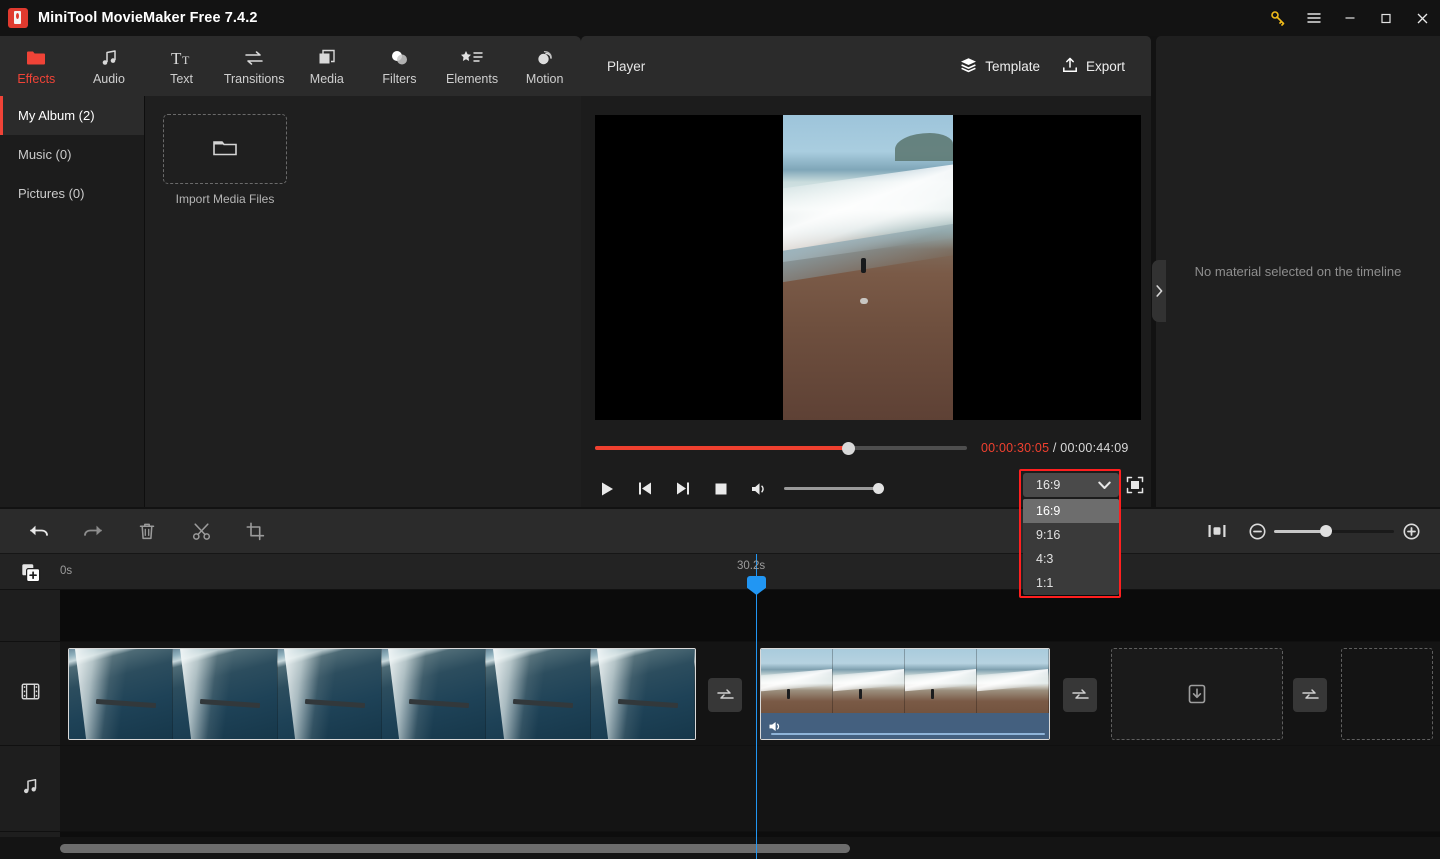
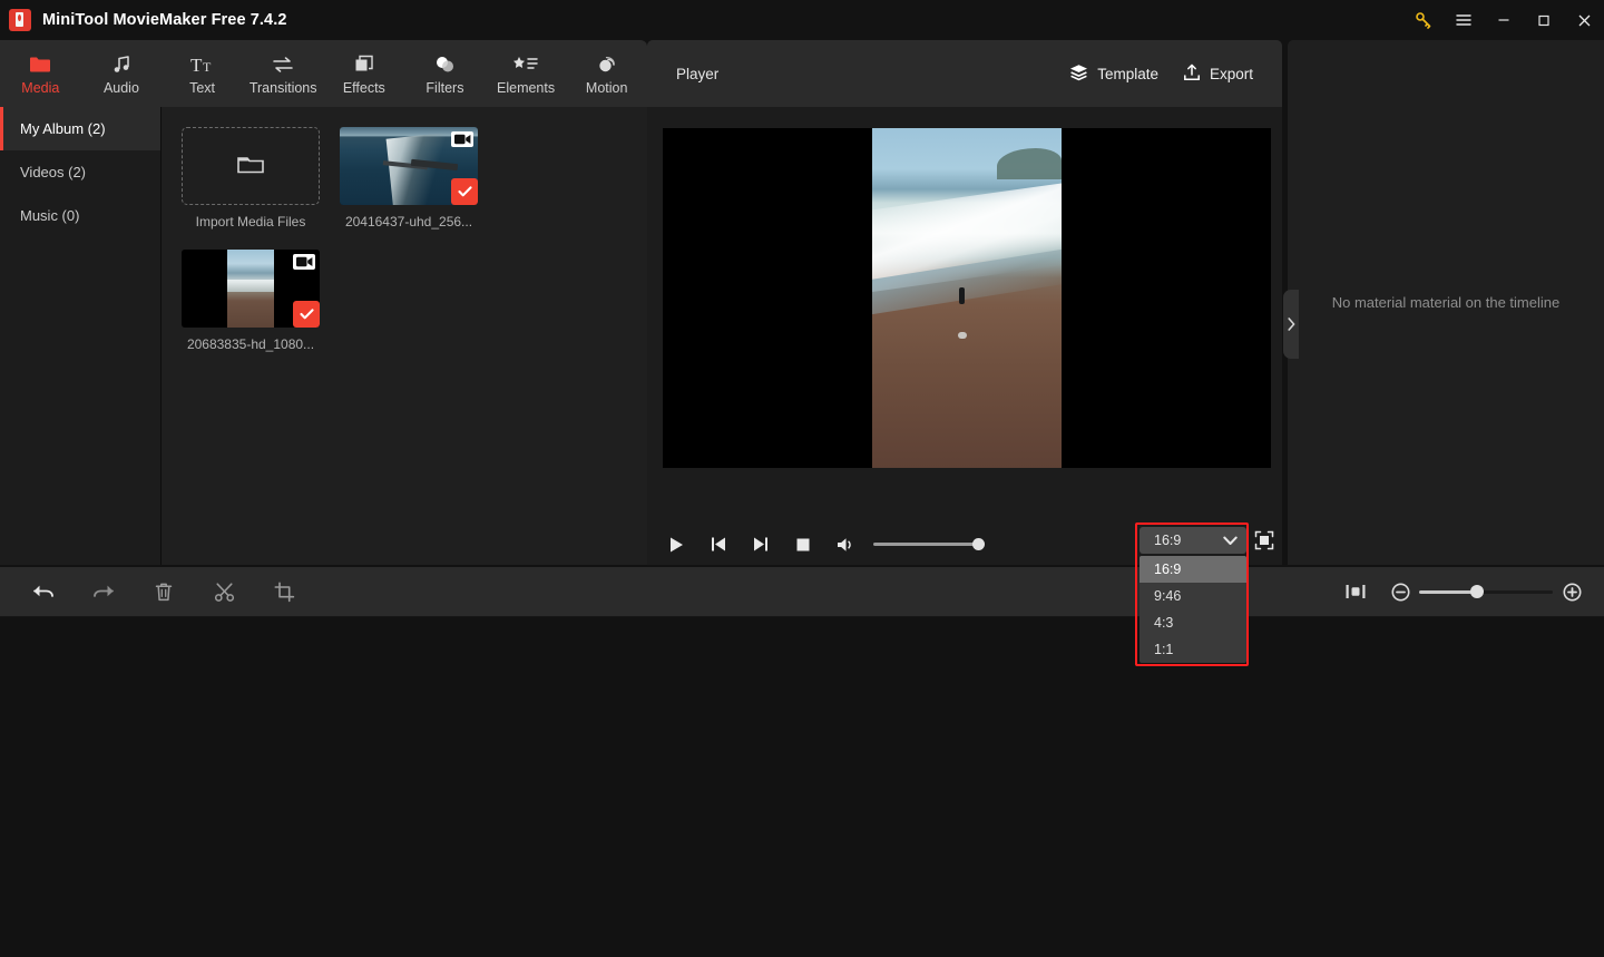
  MiniTool MovieMaker Free 7.4.2
- Effects
+ Media
  Audio
  T
  T
  Text
  Transitions
- Media
+ Effects
  Filters
  Elements
  Motion
  My Album (2)
+ Videos (2)
  Music (0)
- Pictures (0)
  Import Media Files
+ 20416437-uhd_256...
+ 20683835-hd_1080...
  Player
  Template
  Export
- 00:00:30:05 / 00:00:44:09
  16:9
  16:9
- 9:16
+ 9:46
  4:3
  1:1
- No material selected on the timeline
+ No material material on the timeline
- 0s
- 30.2s
